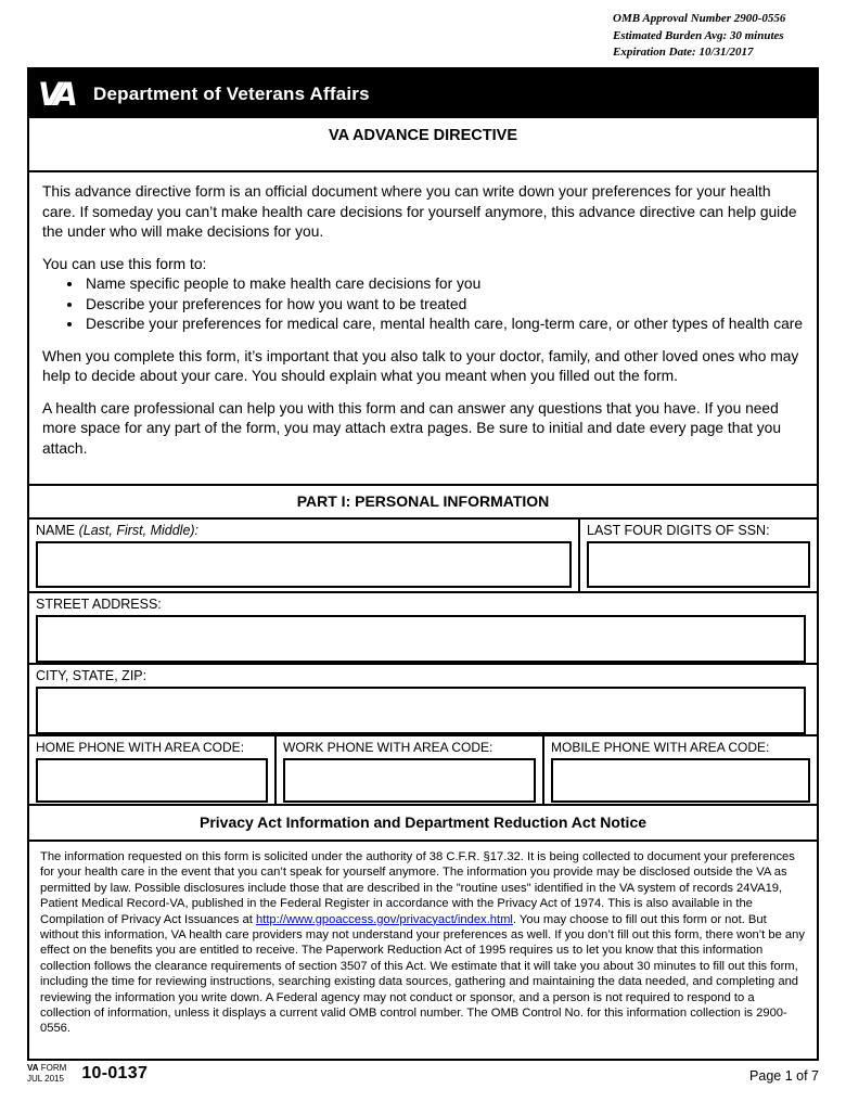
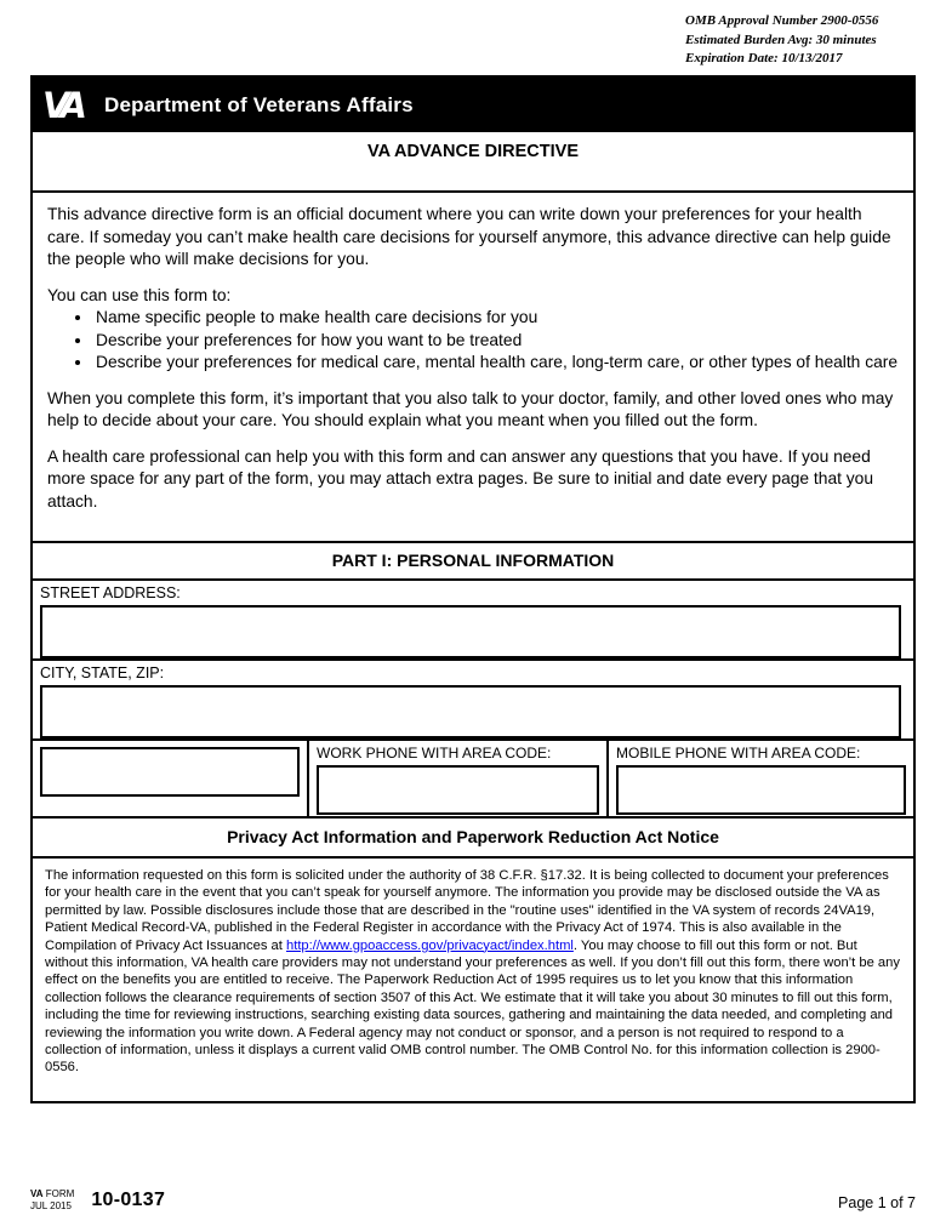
  OMB Approval Number 2900-0556
  Estimated Burden Avg: 30 minutes
- Expiration Date: 10/31/2017
+ Expiration Date: 10/13/2017
  VA
  Department of Veterans Affairs
  VA ADVANCE DIRECTIVE
- This advance directive form is an official document where you can write down your preferences for your health care. If someday you can’t make health care decisions for yourself anymore, this advance directive can help guide the under who will make decisions for you.
+ This advance directive form is an official document where you can write down your preferences for your health care. If someday you can’t make health care decisions for yourself anymore, this advance directive can help guide the people who will make decisions for you.
  You can use this form to:
  Name specific people to make health care decisions for you
  Describe your preferences for how you want to be treated
  Describe your preferences for medical care, mental health care, long-term care, or other types of health care
  When you complete this form, it’s important that you also talk to your doctor, family, and other loved ones who may help to decide about your care. You should explain what you meant when you filled out the form.
  A health care professional can help you with this form and can answer any questions that you have. If you need more space for any part of the form, you may attach extra pages. Be sure to initial and date every page that you attach.
  PART I: PERSONAL INFORMATION
- NAME (Last, First, Middle):
- LAST FOUR DIGITS OF SSN:
  STREET ADDRESS:
  CITY, STATE, ZIP:
- HOME PHONE WITH AREA CODE:
  WORK PHONE WITH AREA CODE:
  MOBILE PHONE WITH AREA CODE:
- Privacy Act Information and Department Reduction Act Notice
+ Privacy Act Information and Paperwork Reduction Act Notice
  The information requested on this form is solicited under the authority of 38 C.F.R. §17.32. It is being collected to document your preferences for your health care in the event that you can’t speak for yourself anymore. The information you provide may be disclosed outside the VA as permitted by law. Possible disclosures include those that are described in the "routine uses" identified in the VA system of records 24VA19, Patient Medical Record-VA, published in the Federal Register in accordance with the Privacy Act of 1974. This is also available in the Compilation of Privacy Act Issuances at http://www.gpoaccess.gov/privacyact/index.html. You may choose to fill out this form or not. But without this information, VA health care providers may not understand your preferences as well. If you don’t fill out this form, there won’t be any effect on the benefits you are entitled to receive. The Paperwork Reduction Act of 1995 requires us to let you know that this information collection follows the clearance requirements of section 3507 of this Act. We estimate that it will take you about 30 minutes to fill out this form, including the time for reviewing instructions, searching existing data sources, gathering and maintaining the data needed, and completing and reviewing the information you write down. A Federal agency may not conduct or sponsor, and a person is not required to respond to a collection of information, unless it displays a current valid OMB control number. The OMB Control No. for this information collection is 2900-0556.
  VA FORM
  JUL 2015
  10-0137
  Page 1 of 7
